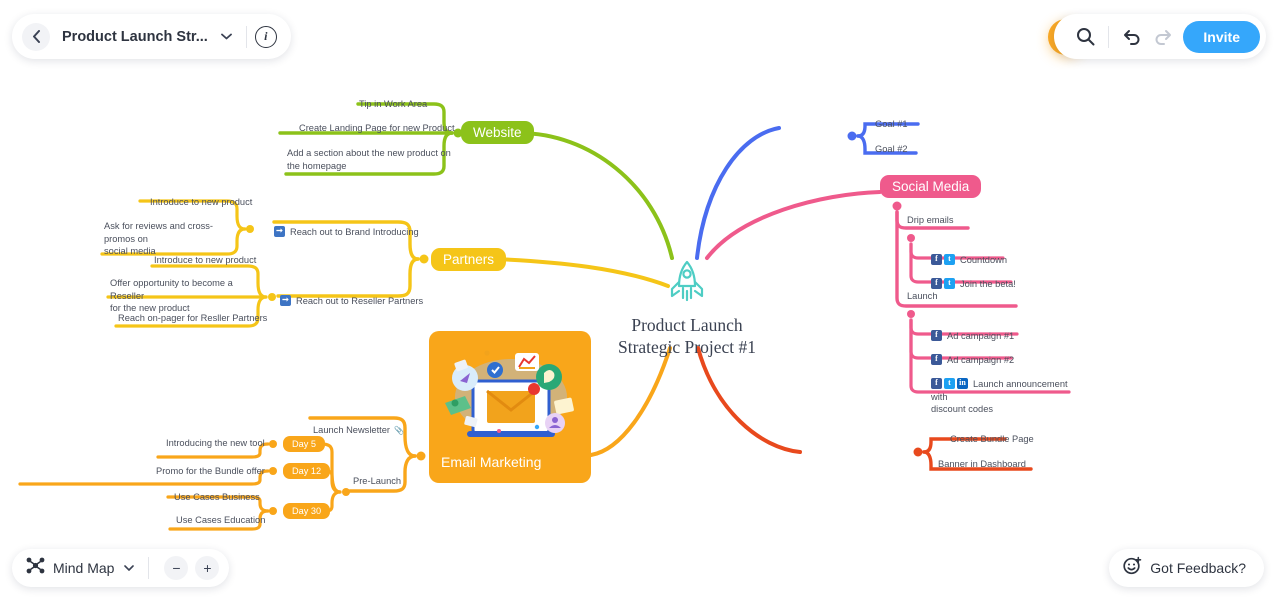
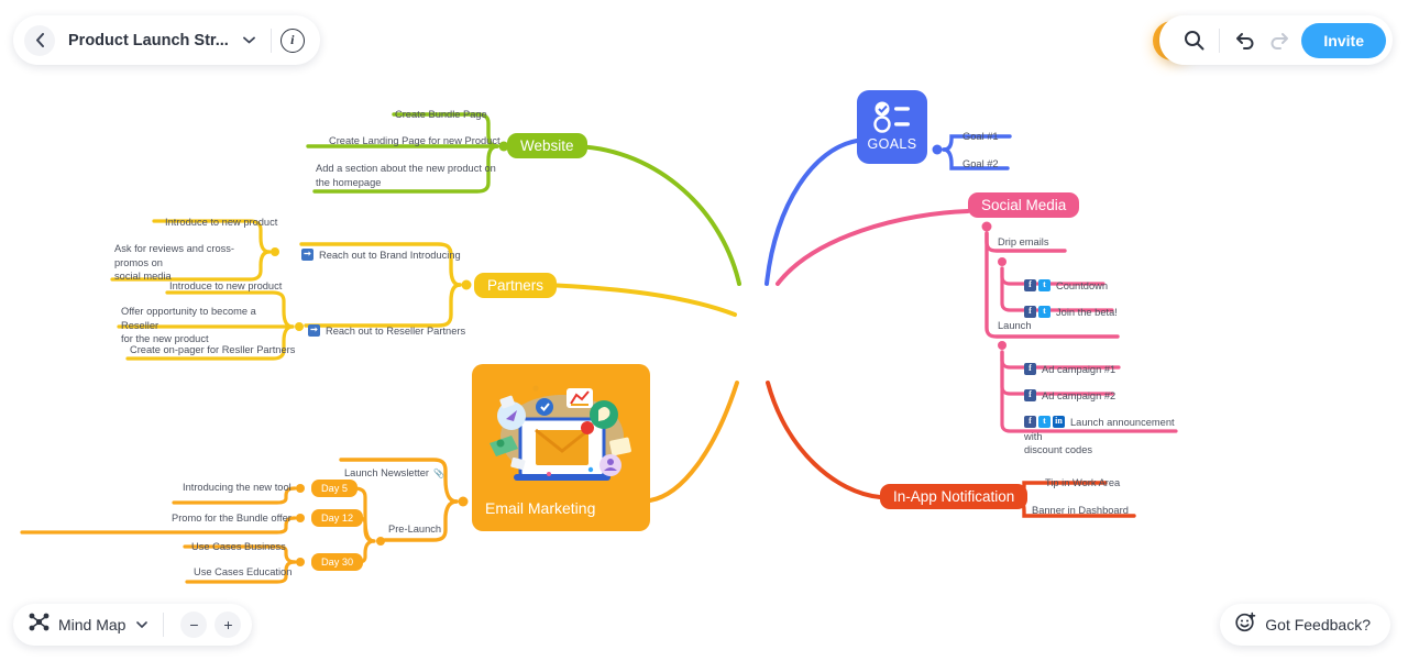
- Product Launch
- Strategic Project #1
  Website
- Tip in Work Area
+ Create Bundle Page
  Create Landing Page for new Product
  Add a section about the new product on
  the homepage
  Partners
  ➞
  Reach out to Brand Introducing
  Introduce to new product
  Ask for reviews and cross-promos on
  social media
  ➞
  Reach out to Reseller Partners
  Introduce to new product
  Offer opportunity to become a Reseller
  for the new product
- Reach on-pager for Resller Partners
+ Create on-pager for Resller Partners
  Email Marketing
  Launch Newsletter 📎
  Pre-Launch
  Day 5
  Introducing the new tool
  Day 12
  Promo for the Bundle offer
  Day 30
  Use Cases Business
  Use Cases Education
+ GOALS
  Goal #1
  Goal #2
  Social Media
  Drip emails
  f
  t
  Countdown
  f
  t
  Join the beta!
  Launch
  f
  Ad campaign #1
  f
  Ad campaign #2
  f
  t
  in
  Launch announcement with
  discount codes
+ In-App Notification
- Create Bundle Page
+ Tip in Work Area
  Banner in Dashboard
  Product Launch Str...
  i
  Invite
  Mind Map
  −
  +
  Got Feedback?
